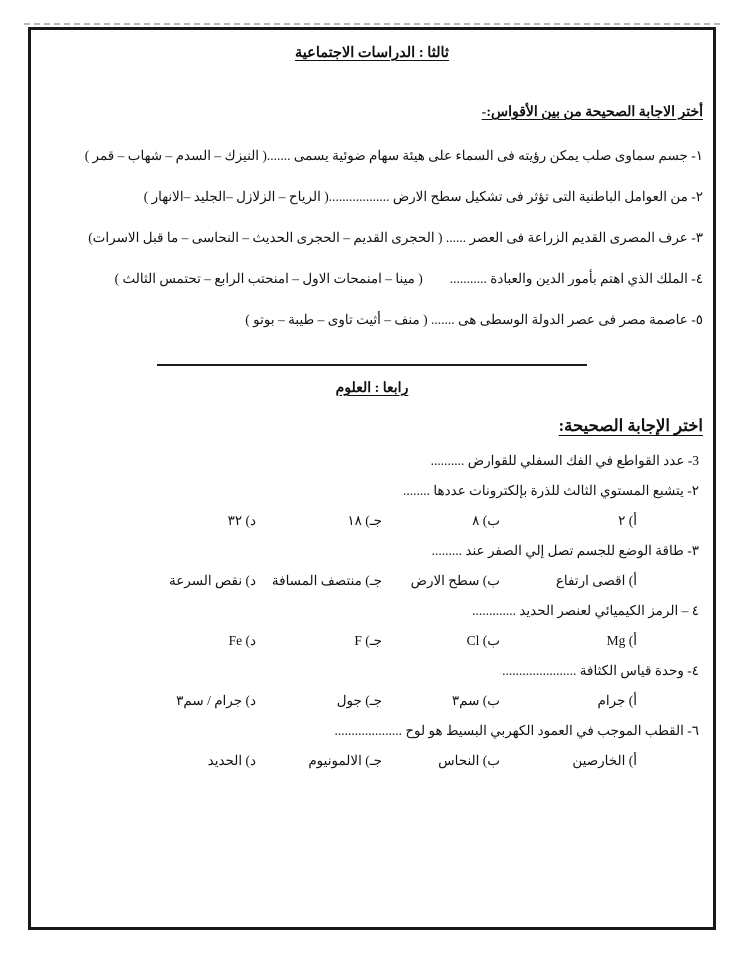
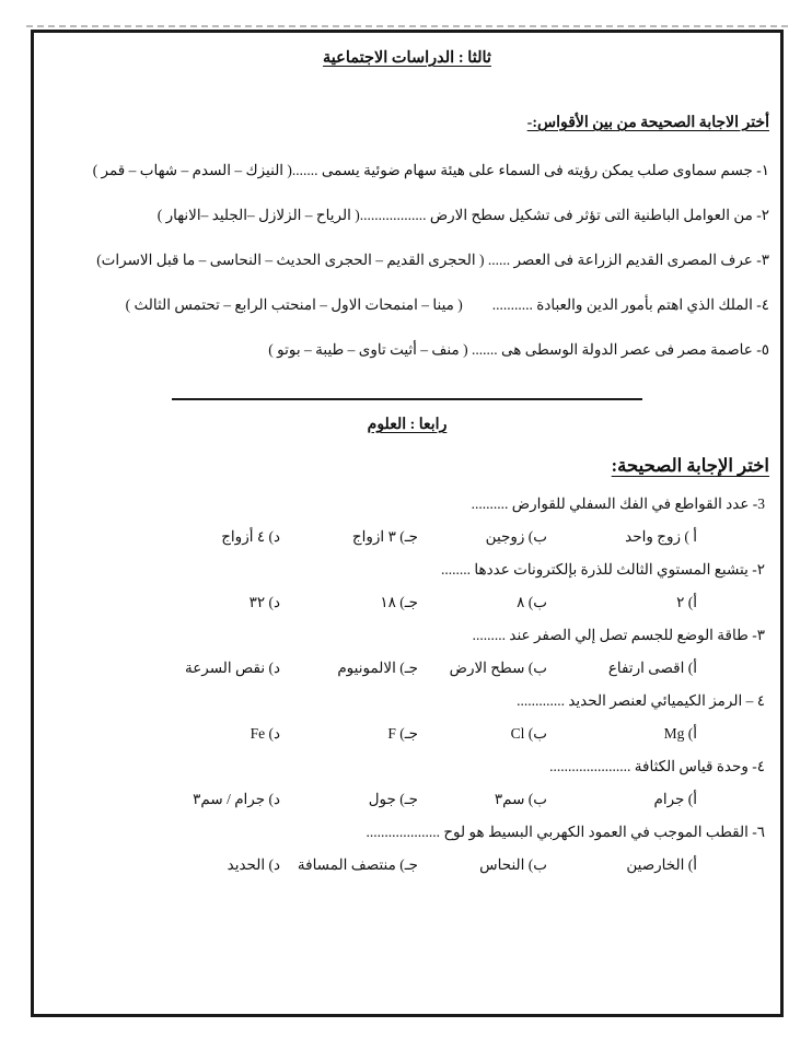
  ثالثا : الدراسات الاجتماعية
  أختر الاجابة الصحيحة من بين الأقواس:-
  ١- جسم سماوى صلب يمكن رؤيته فى السماء على هيئة سهام ضوئية يسمى .......( النيزك – السدم – شهاب – قمر )
  ٢- من العوامل الباطنية التى تؤثر فى تشكيل سطح الارض ..................( الرياح – الزلازل –الجليد –الانهار )
  ٣- عرف المصرى القديم الزراعة فى العصر ...... ( الحجرى القديم – الحجرى الحديث – النحاسى – ما قبل الاسرات)
  ٤- الملك الذي اهتم بأمور الدين والعبادة ........... ( مينا – امنمحات الاول – امنحتب الرابع – تحتمس الثالث )
  ٥- عاصمة مصر فى عصر الدولة الوسطى هى ....... ( منف – أثيت تاوى – طيبة – بوتو )
  رابعا : العلوم
  اختر الإجابة الصحيحة:
  3- عدد القواطع في الفك السفلي للقوارض ..........
+ أ ) زوج واحد
+ ب) زوجين
+ جـ) ٣ ازواج
+ د) ٤ أزواج
  ٢- يتشبع المستوي الثالث للذرة بإلكترونات عددها ........
  أ) ٢
  ب) ٨
  جـ) ١٨
  د) ٣٢
  ٣- طاقة الوضع للجسم تصل إلي الصفر عند .........
  أ) اقصى ارتفاع
  ب) سطح الارض
- جـ) منتصف المسافة
+ جـ) الالمونيوم
  د) نقص السرعة
  ٤ – الرمز الكيميائي لعنصر الحديد .............
  أ) Mg
  ب) Cl
  جـ) F
  د) Fe
  ٤- وحدة قياس الكثافة ......................
  أ) جرام
  ب) سم٣
  جـ) جول
  د) جرام / سم٣
  ٦- القطب الموجب في العمود الكهربي البسيط هو لوح ....................
  أ) الخارصين
  ب) النحاس
- جـ) الالمونيوم
+ جـ) منتصف المسافة
  د) الحديد
